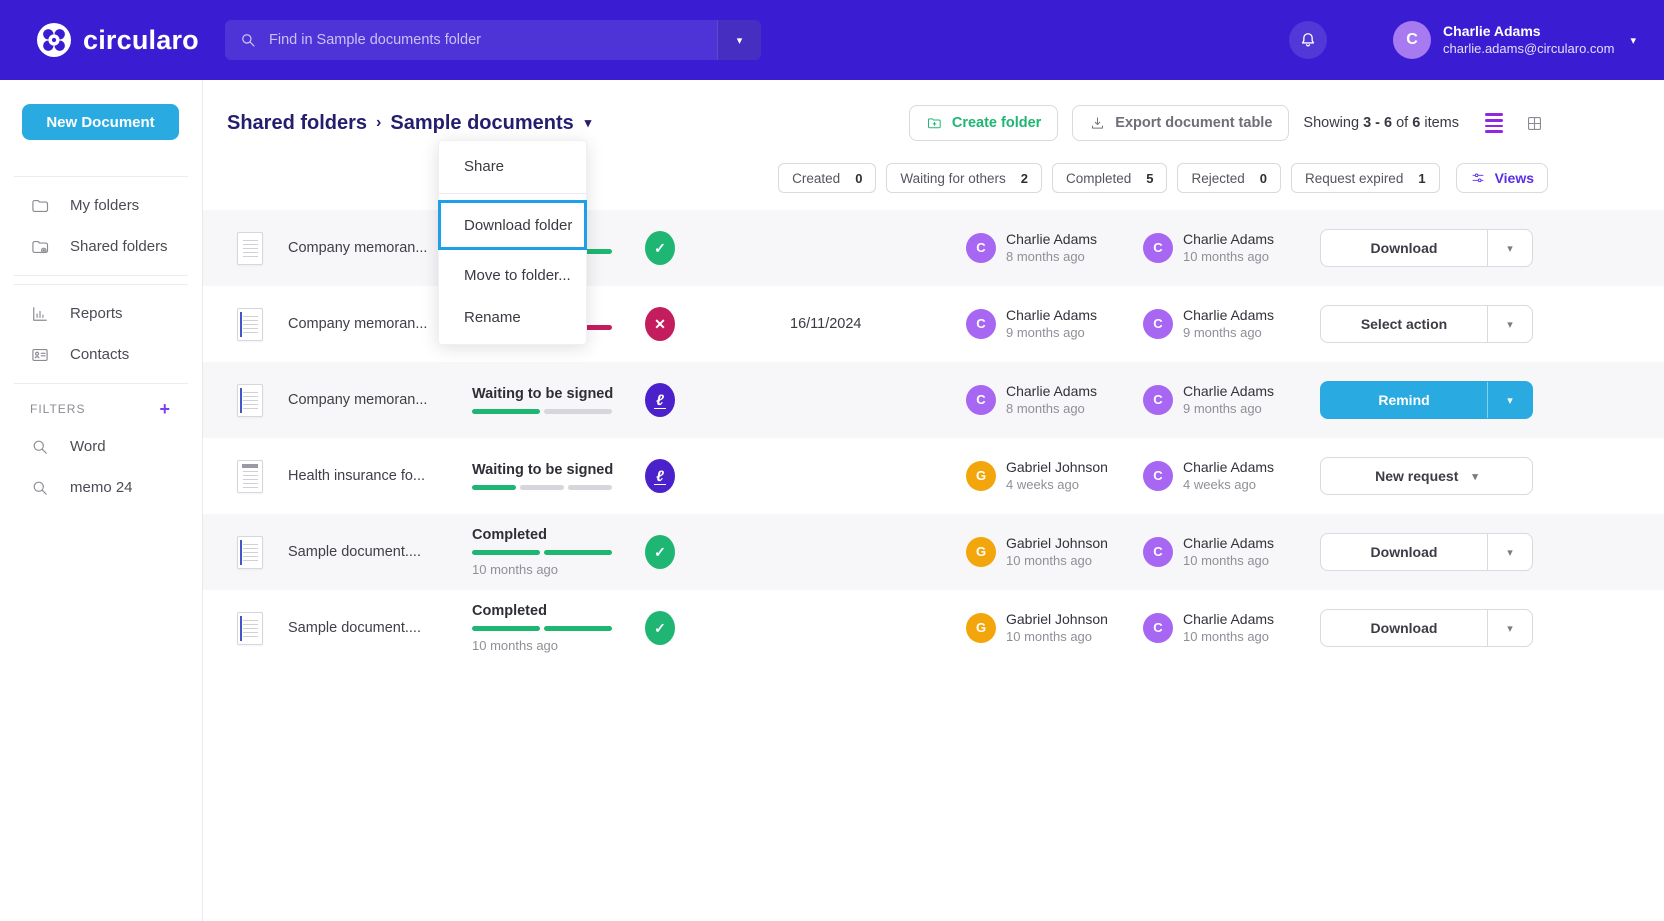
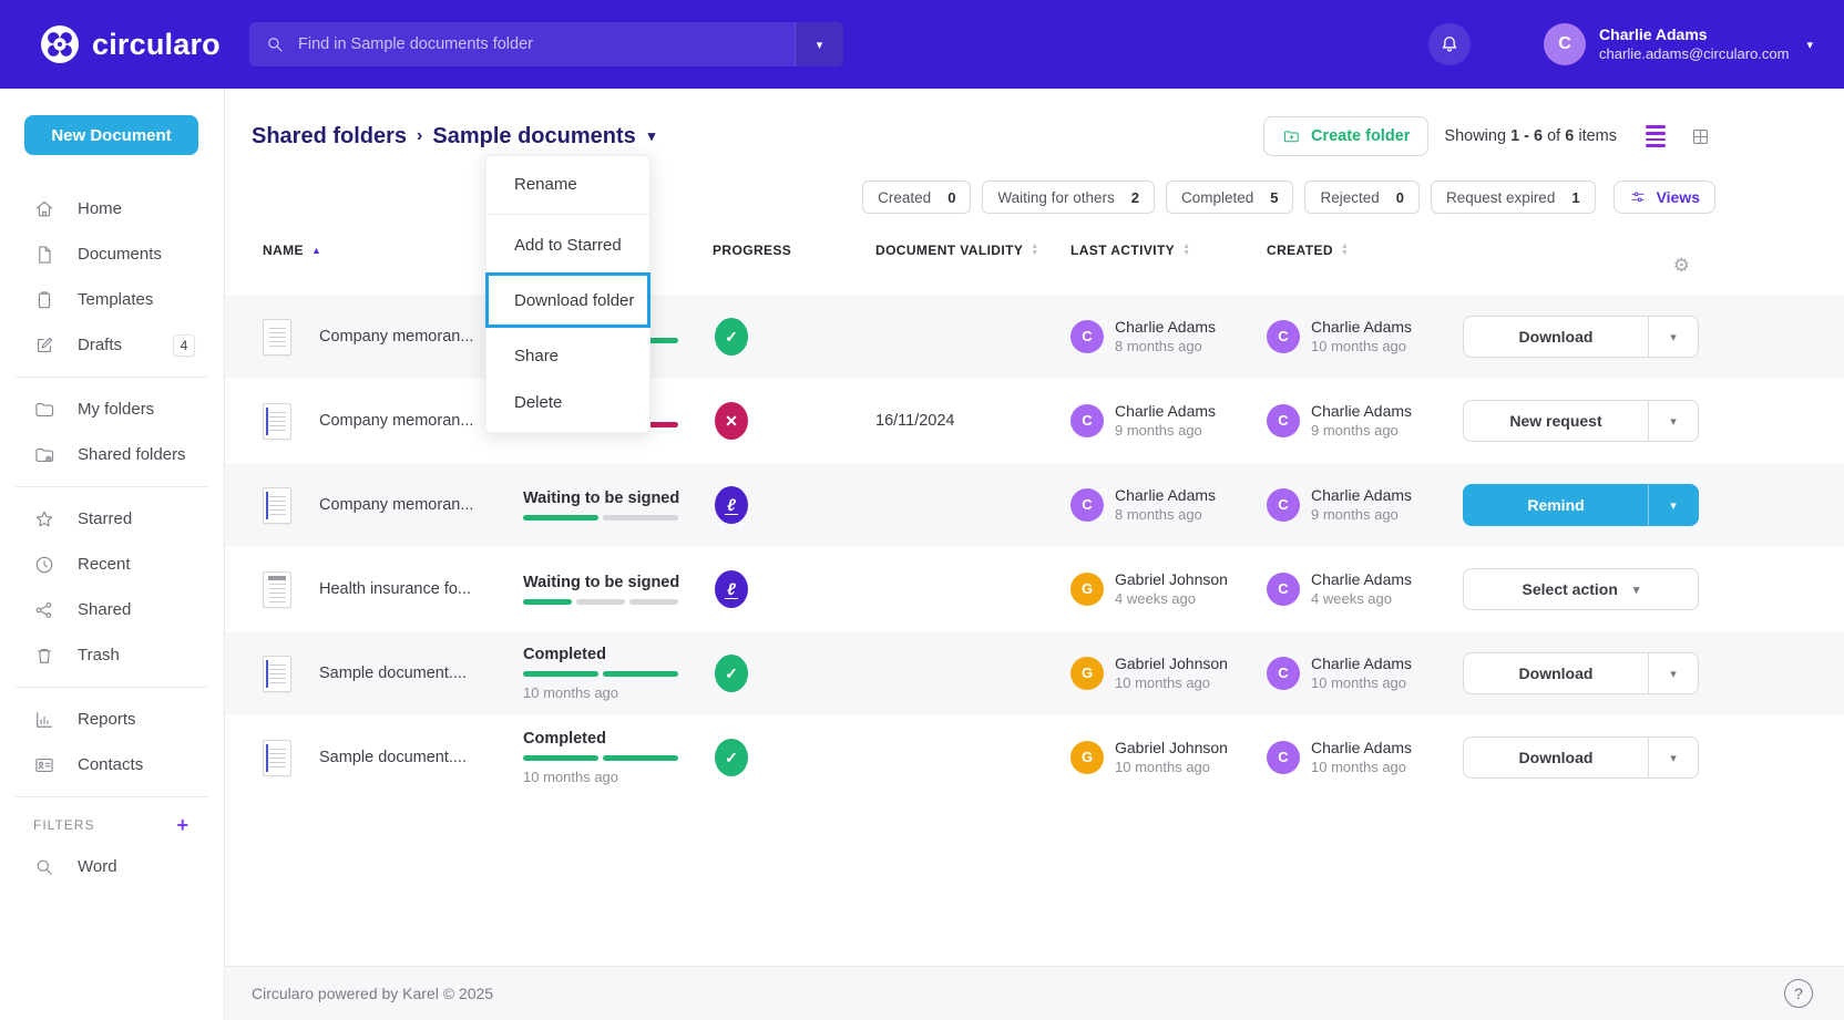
  circularo
  Find in Sample documents folder
  ▾
  C
  Charlie Adams
  charlie.adams@circularo.com
  ▾
  New Document
+ Home
+ Documents
+ Templates
+ Drafts
+ 4
  My folders
  Shared folders
+ Starred
+ Recent
+ Shared
+ Trash
  Reports
  Contacts
  FILTERS
  +
  Word
- memo 24
  Shared folders
  ›
  Sample documents
  ▾
  Create folder
- Export document table
- Showing 3 - 6 of 6 items
+ Showing 1 - 6 of 6 items
  Created
  0
  Waiting for others
  2
  Completed
  5
  Rejected
  0
  Request expired
  1
  Views
+ NAME
+ ▲
+ PROGRESS
+ DOCUMENT VALIDITY
+ LAST ACTIVITY
+ CREATED
+ ⚙
  Company memoran...
  ✓
  C
  Charlie Adams
  8 months ago
  C
  Charlie Adams
  10 months ago
  Download
  ▾
  Company memoran...
  ✕
  16/11/2024
  C
  Charlie Adams
  9 months ago
  C
  Charlie Adams
  9 months ago
- Select action
+ New request
  ▾
  Company memoran...
  Waiting to be signed
  ℓ
  C
  Charlie Adams
  8 months ago
  C
  Charlie Adams
  9 months ago
  Remind
  ▾
  Health insurance fo...
  Waiting to be signed
  ℓ
  G
  Gabriel Johnson
  4 weeks ago
  C
  Charlie Adams
  4 weeks ago
- New request
+ Select action
  ▾
  Sample document....
  Completed
  10 months ago
  ✓
  G
  Gabriel Johnson
  10 months ago
  C
  Charlie Adams
  10 months ago
  Download
  ▾
  Sample document....
  Completed
  10 months ago
  ✓
  G
  Gabriel Johnson
  10 months ago
  C
  Charlie Adams
  10 months ago
  Download
  ▾
- Share
+ Rename
+ Add to Starred
  Download folder
- Move to folder...
- Rename
+ Share
+ Delete
+ Circularo powered by Karel © 2025
+ ?
